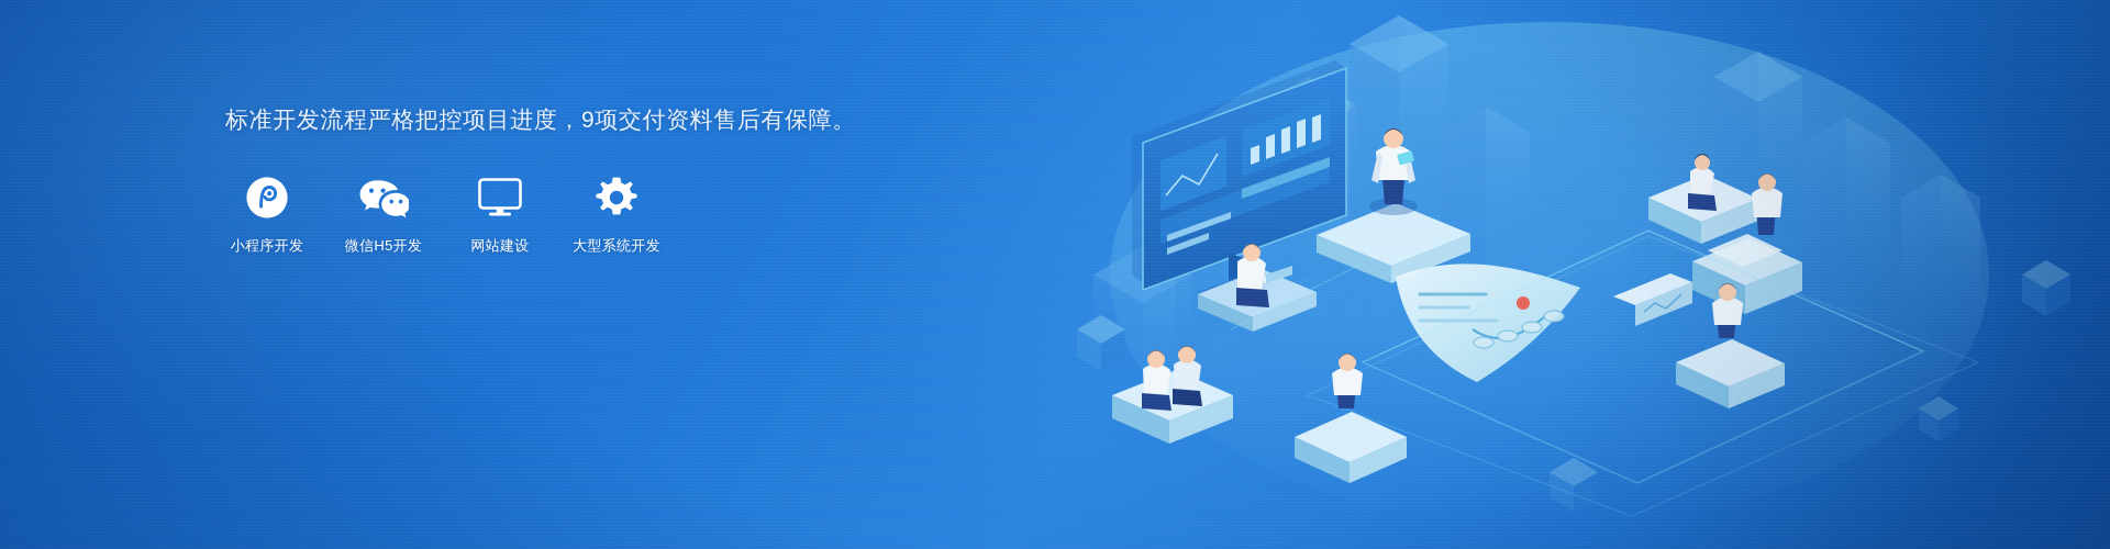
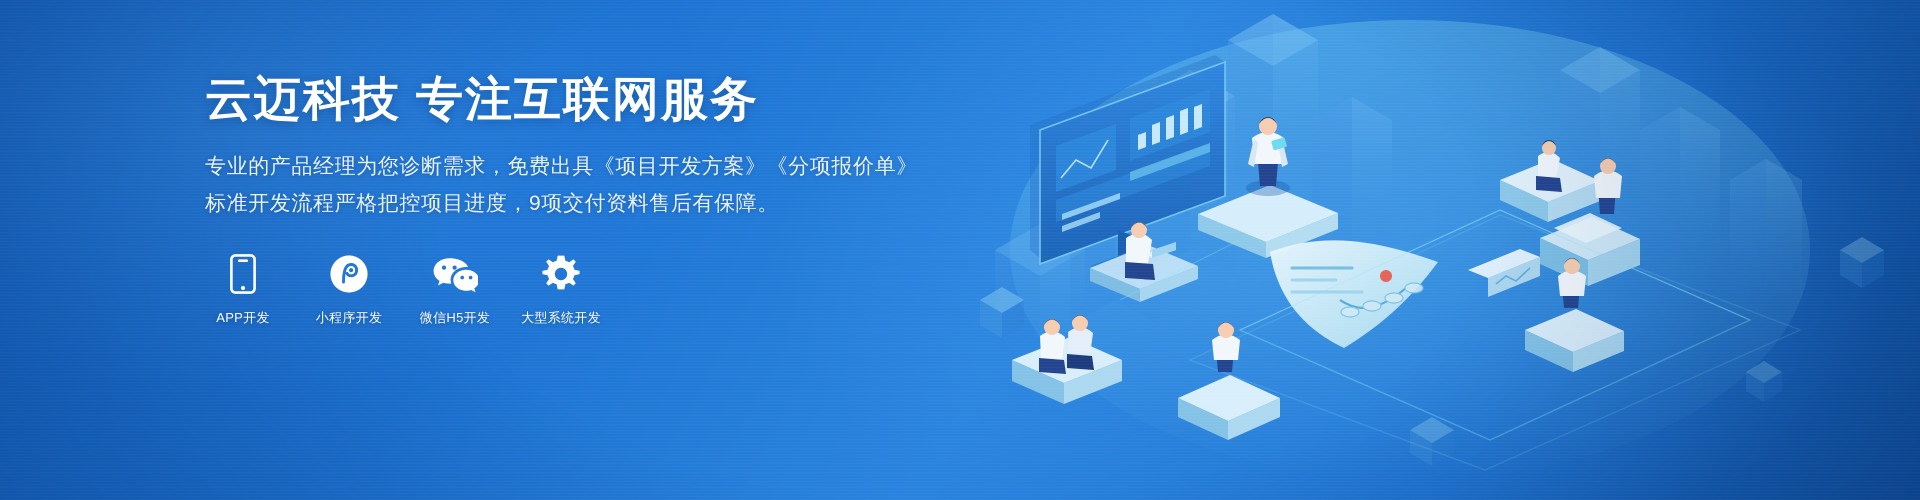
+ 云迈科技 专注互联网服务
+ 专业的产品经理为您诊断需求，免费出具《项目开发方案》《分项报价单》
  标准开发流程严格把控项目进度，9项交付资料售后有保障。
+ APP开发
  小程序开发
  微信H5开发
- 网站建设
  大型系统开发
